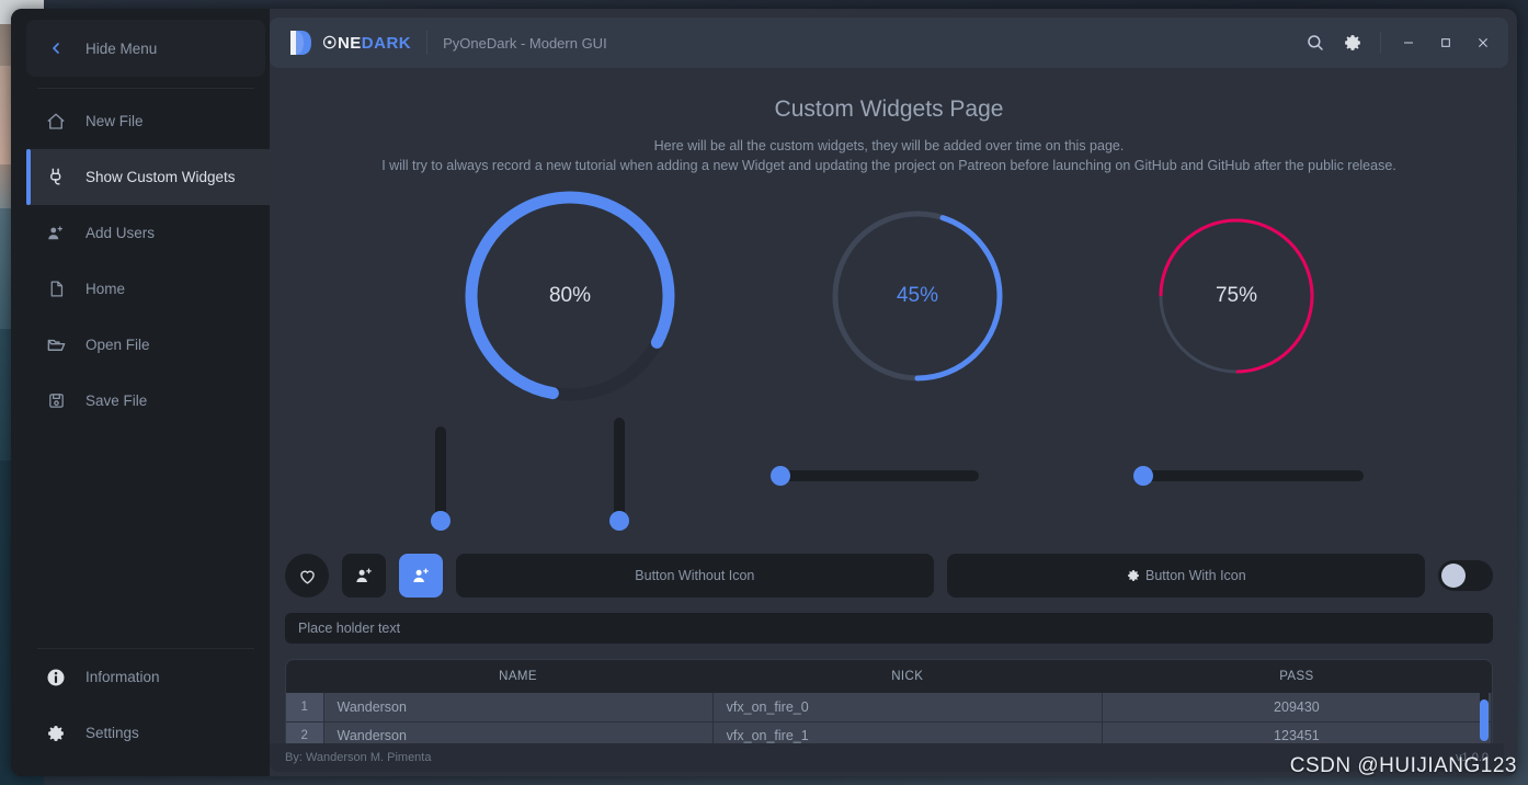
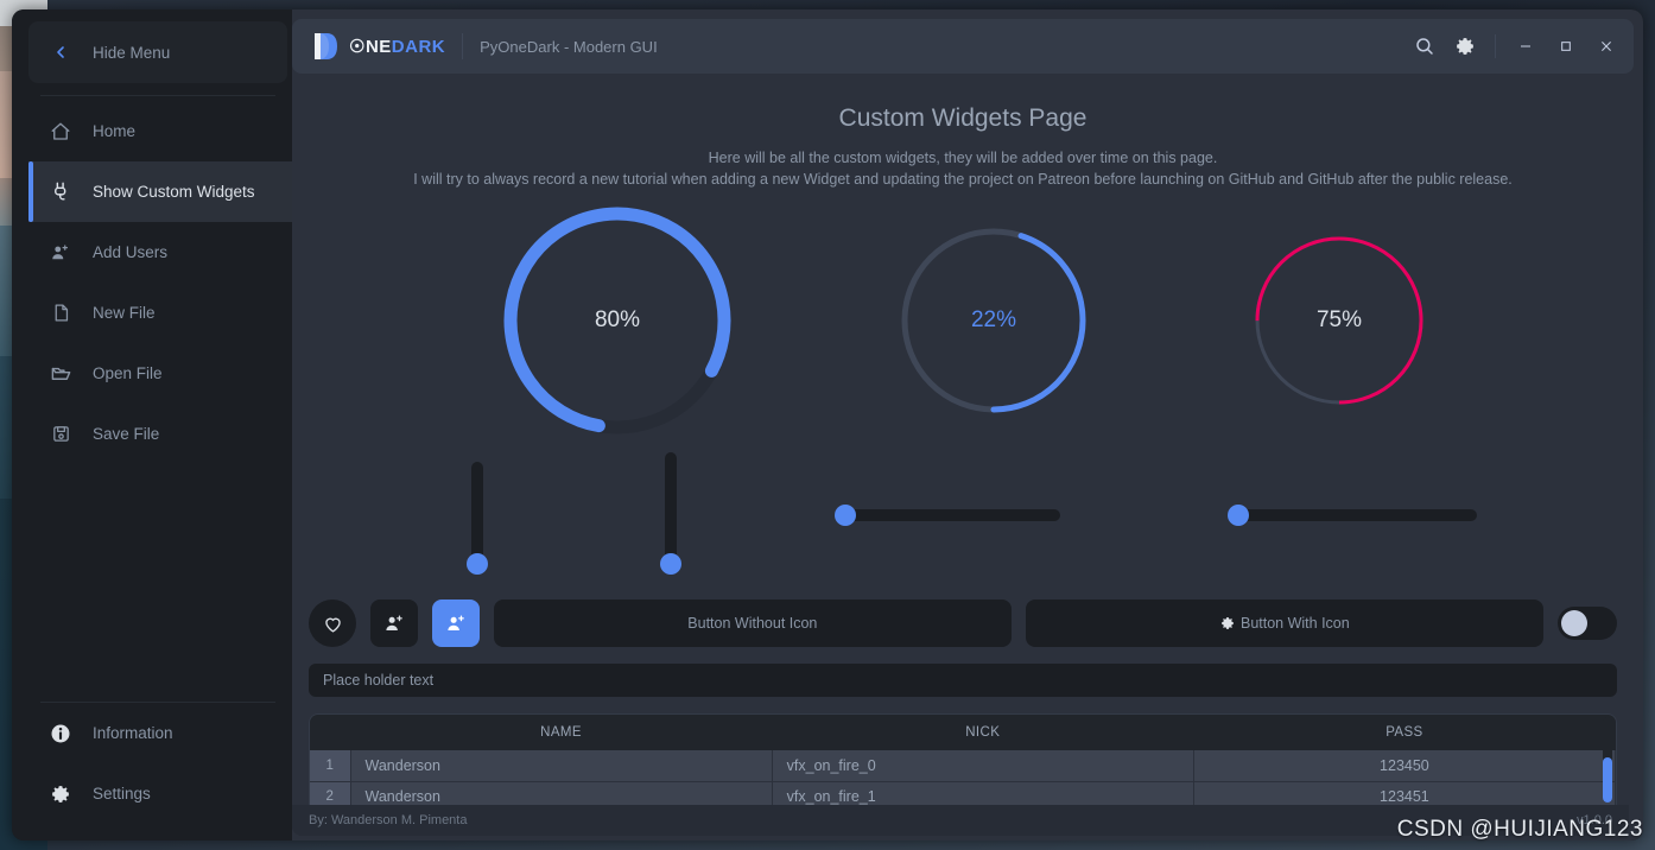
  Hide Menu
- New File
+ Home
  Show Custom Widgets
  Add Users
- Home
+ New File
  Open File
  Save File
  Information
  Settings
  ☉NE
  DARK
  PyOneDark - Modern GUI
  Custom Widgets Page
  Here will be all the custom widgets, they will be added over time on this page.
  I will try to always record a new tutorial when adding a new Widget and updating the project on Patreon before launching on GitHub and GitHub after the public release.
  80%
- 45%
+ 22%
  75%
  Button Without Icon
  Button With Icon
  Place holder text
  	NAME	NICK	PASS
- 1	Wanderson	vfx_on_fire_0	209430
+ 1	Wanderson	vfx_on_fire_0	123450
  2	Wanderson	vfx_on_fire_1	123451
  By: Wanderson M. Pimenta
  v1.0.0
  CSDN @HUIJIANG123
